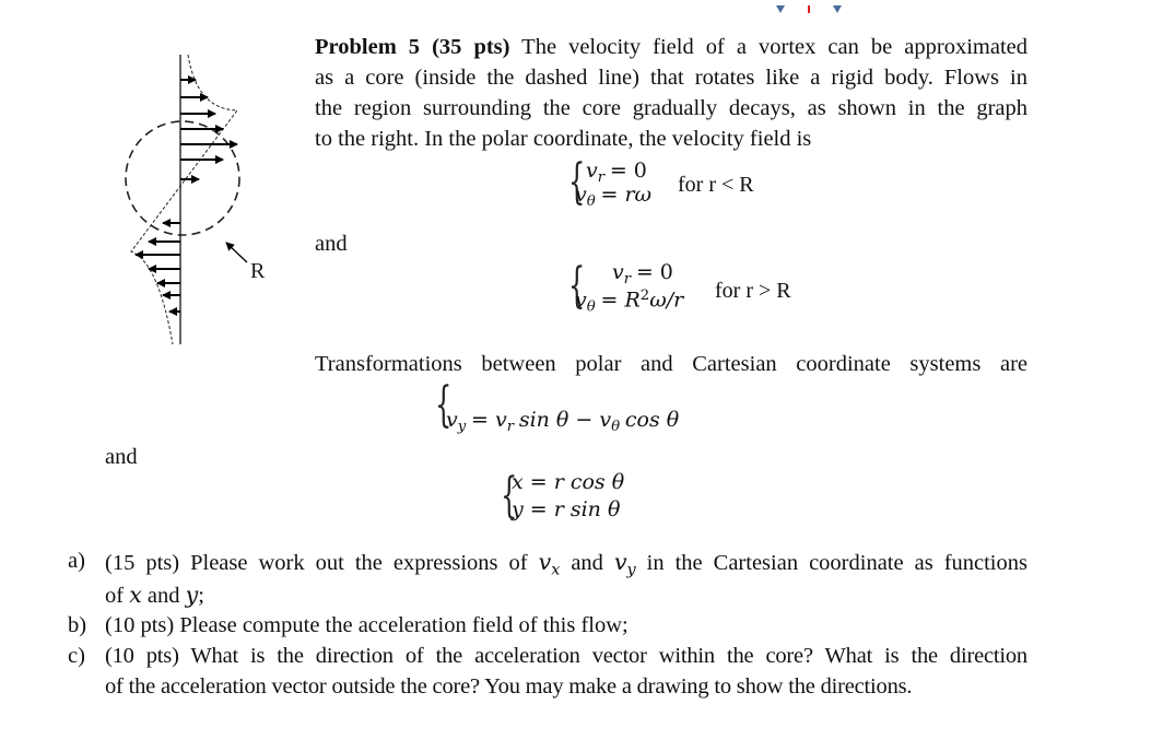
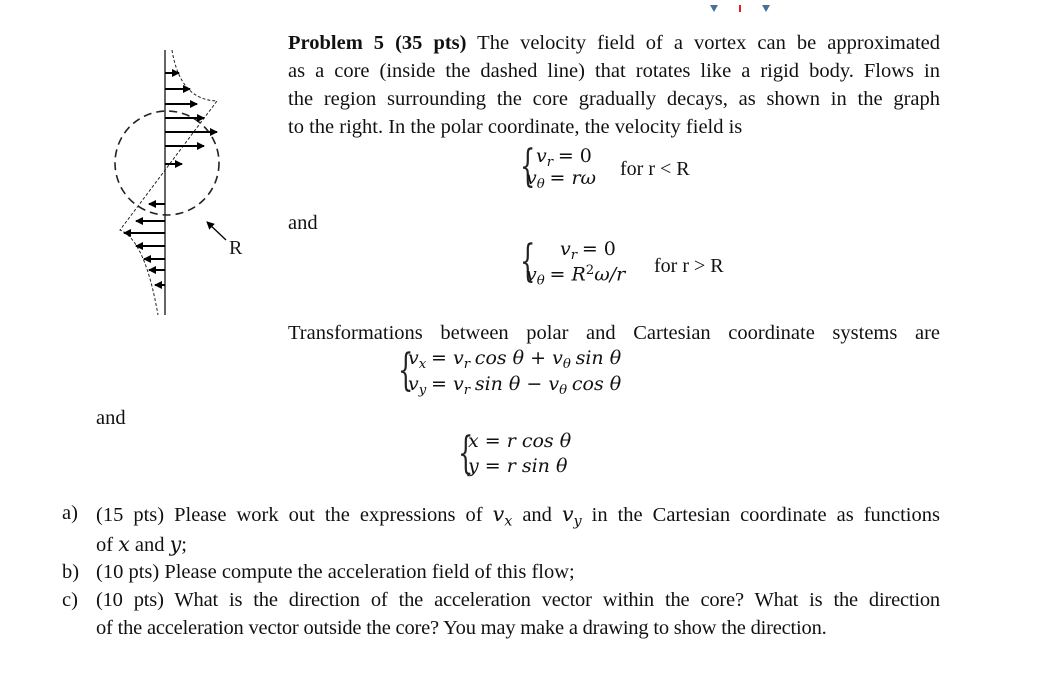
  R
  Problem 5 (35 pts) The velocity field of a vortex can be approximated
  as a core (inside the dashed line) that rotates like a rigid body. Flows in
  the region surrounding the core gradually decays, as shown in the graph
  to the right. In the polar coordinate, the velocity field is
  {
  vr = 0
  vθ = rω
  for r < R
  and
  {
  vr = 0
  vθ = R2ω/r
  for r > R
  Transformations between polar and Cartesian coordinate systems are
  {
+ vx = vr cos θ + vθ sin θ
  vy = vr sin θ − vθ cos θ
  and
  {
  x = r cos θ
  y = r sin θ
  a)
  (15 pts) Please work out the expressions of vx and vy in the Cartesian coordinate as functions
  of x and y;
  b)
  (10 pts) Please compute the acceleration field of this flow;
  c)
  (10 pts) What is the direction of the acceleration vector within the core? What is the direction
- of the acceleration vector outside the core? You may make a drawing to show the directions.
+ of the acceleration vector outside the core? You may make a drawing to show the direction.
